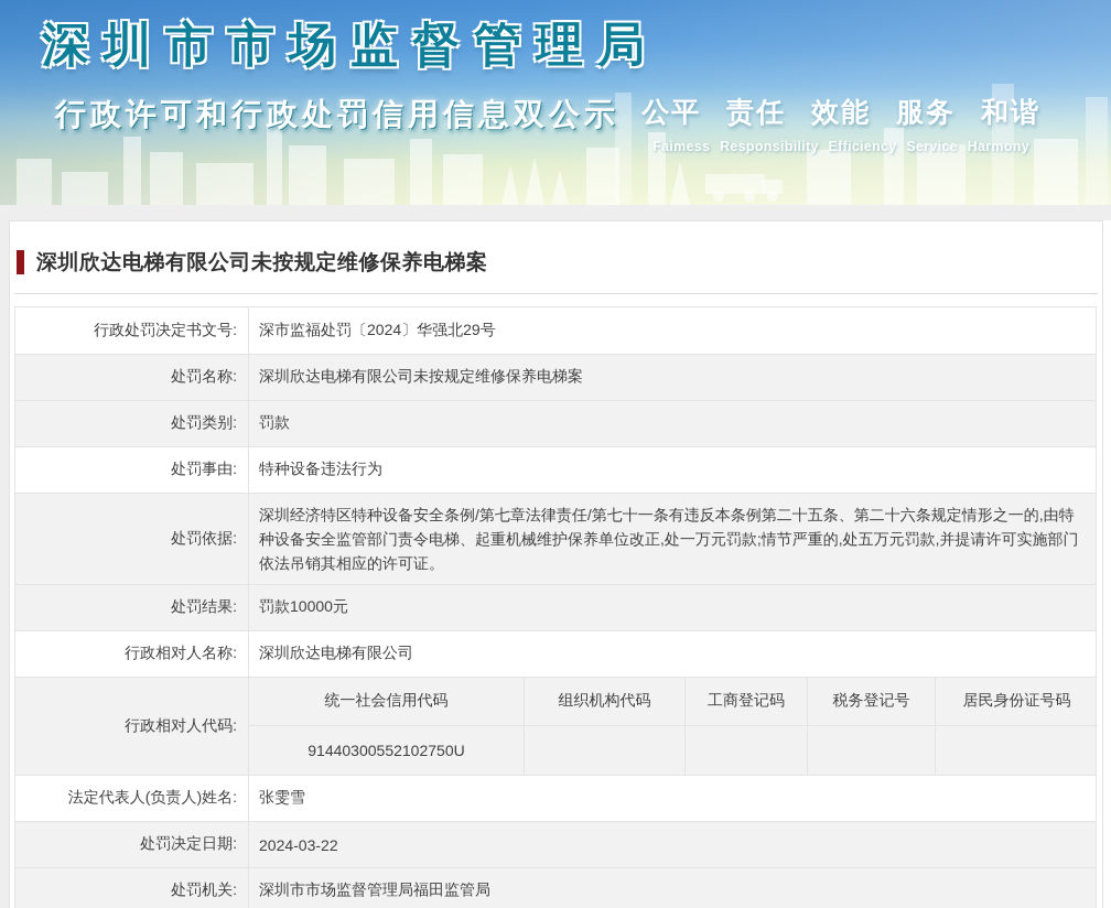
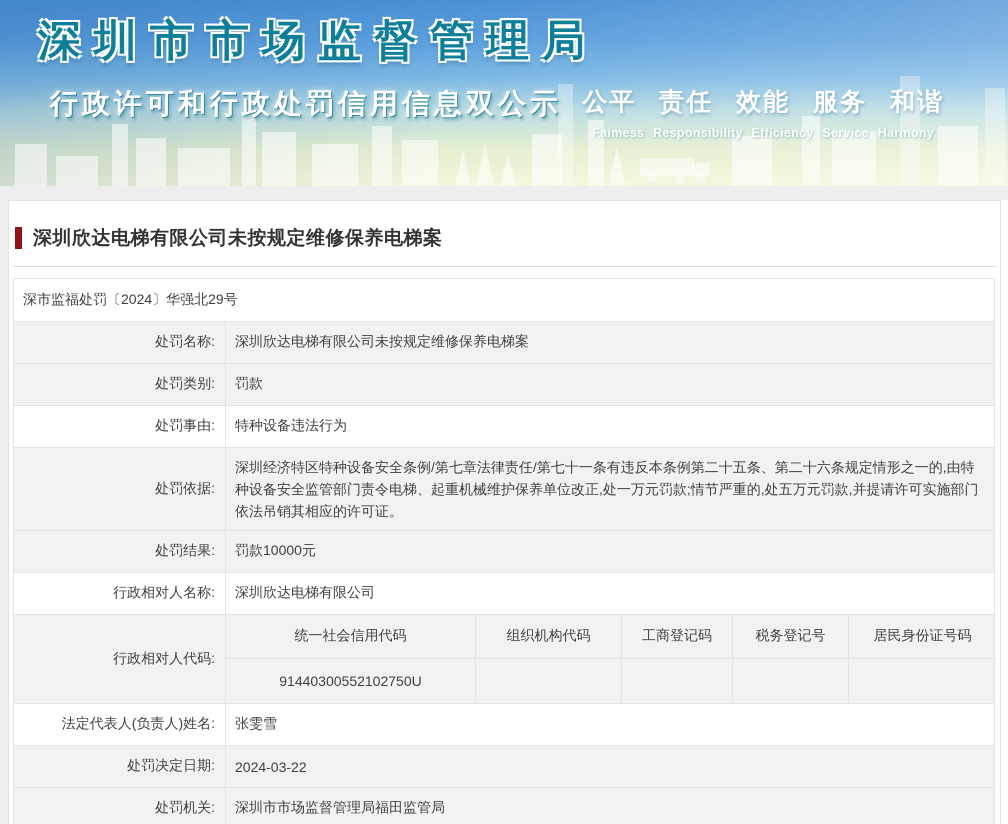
  深圳市市场监督管理局
  行政许可和行政处罚信用信息双公示
  公平 责任 效能 服务 和谐
  Faimess Responsibility Efficiency Service Harmony
  深圳欣达电梯有限公司未按规定维修保养电梯案
- 行政处罚决定书文号:
  深市监福处罚〔2024〕华强北29号
  处罚名称:
  深圳欣达电梯有限公司未按规定维修保养电梯案
  处罚类别:
  罚款
  处罚事由:
  特种设备违法行为
  处罚依据:
  深圳经济特区特种设备安全条例/第七章法律责任/第七十一条有违反本条例第二十五条、第二十六条规定情形之一的,由特种设备安全监管部门责令电梯、起重机械维护保养单位改正,处一万元罚款;情节严重的,处五万元罚款,并提请许可实施部门依法吊销其相应的许可证。
  处罚结果:
  罚款10000元
  行政相对人名称:
  深圳欣达电梯有限公司
  行政相对人代码:
  统一社会信用代码
  组织机构代码
  工商登记码
  税务登记号
  居民身份证号码
  91440300552102750U
  法定代表人(负责人)姓名:
  张雯雪
  处罚决定日期:
  2024-03-22
  处罚机关:
  深圳市市场监督管理局福田监管局
